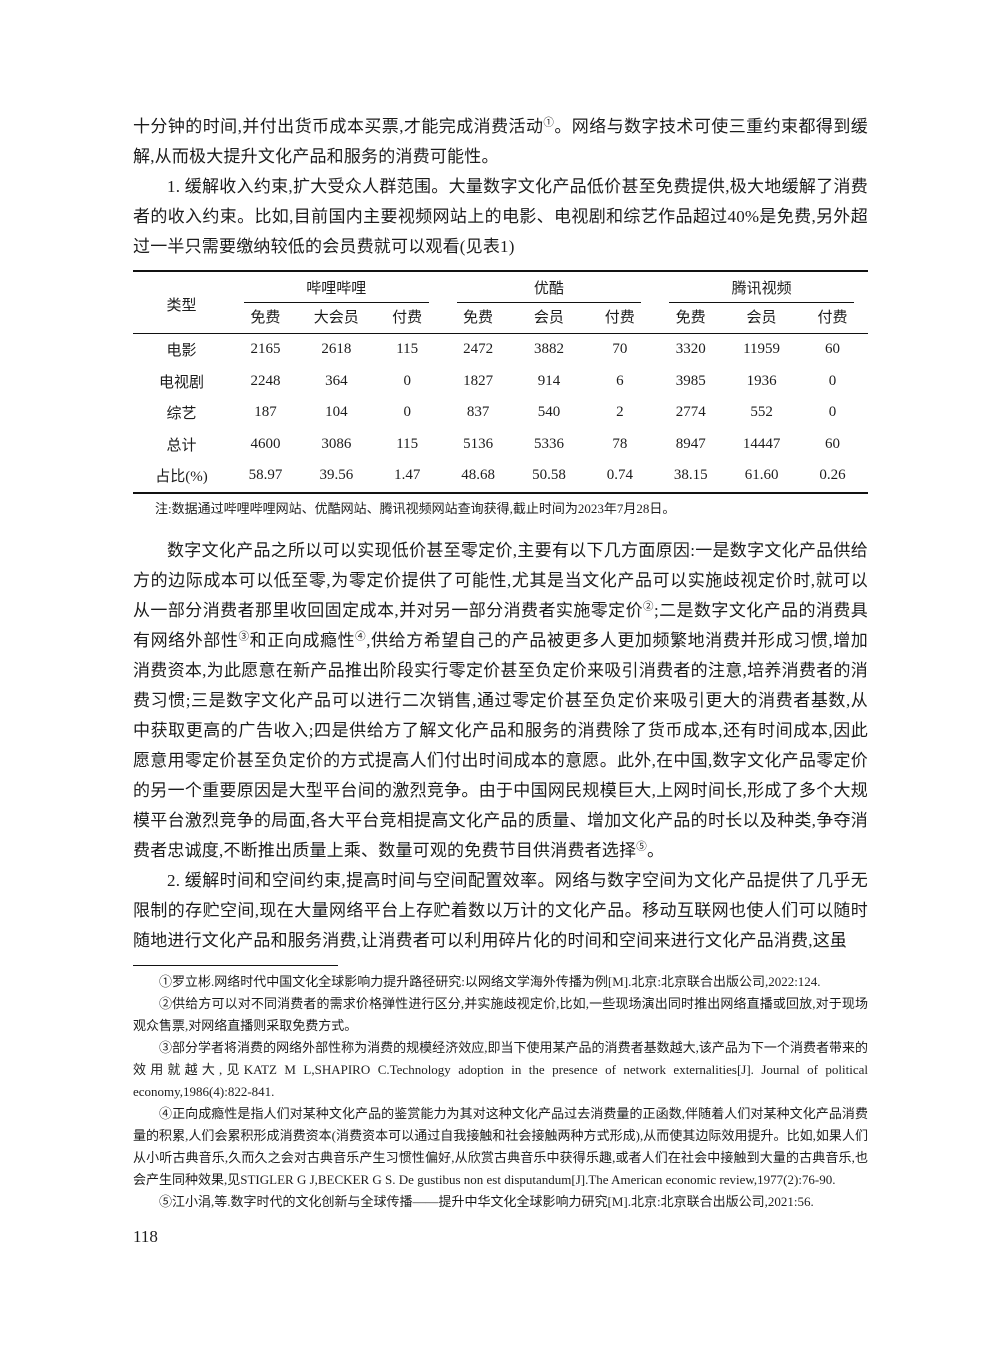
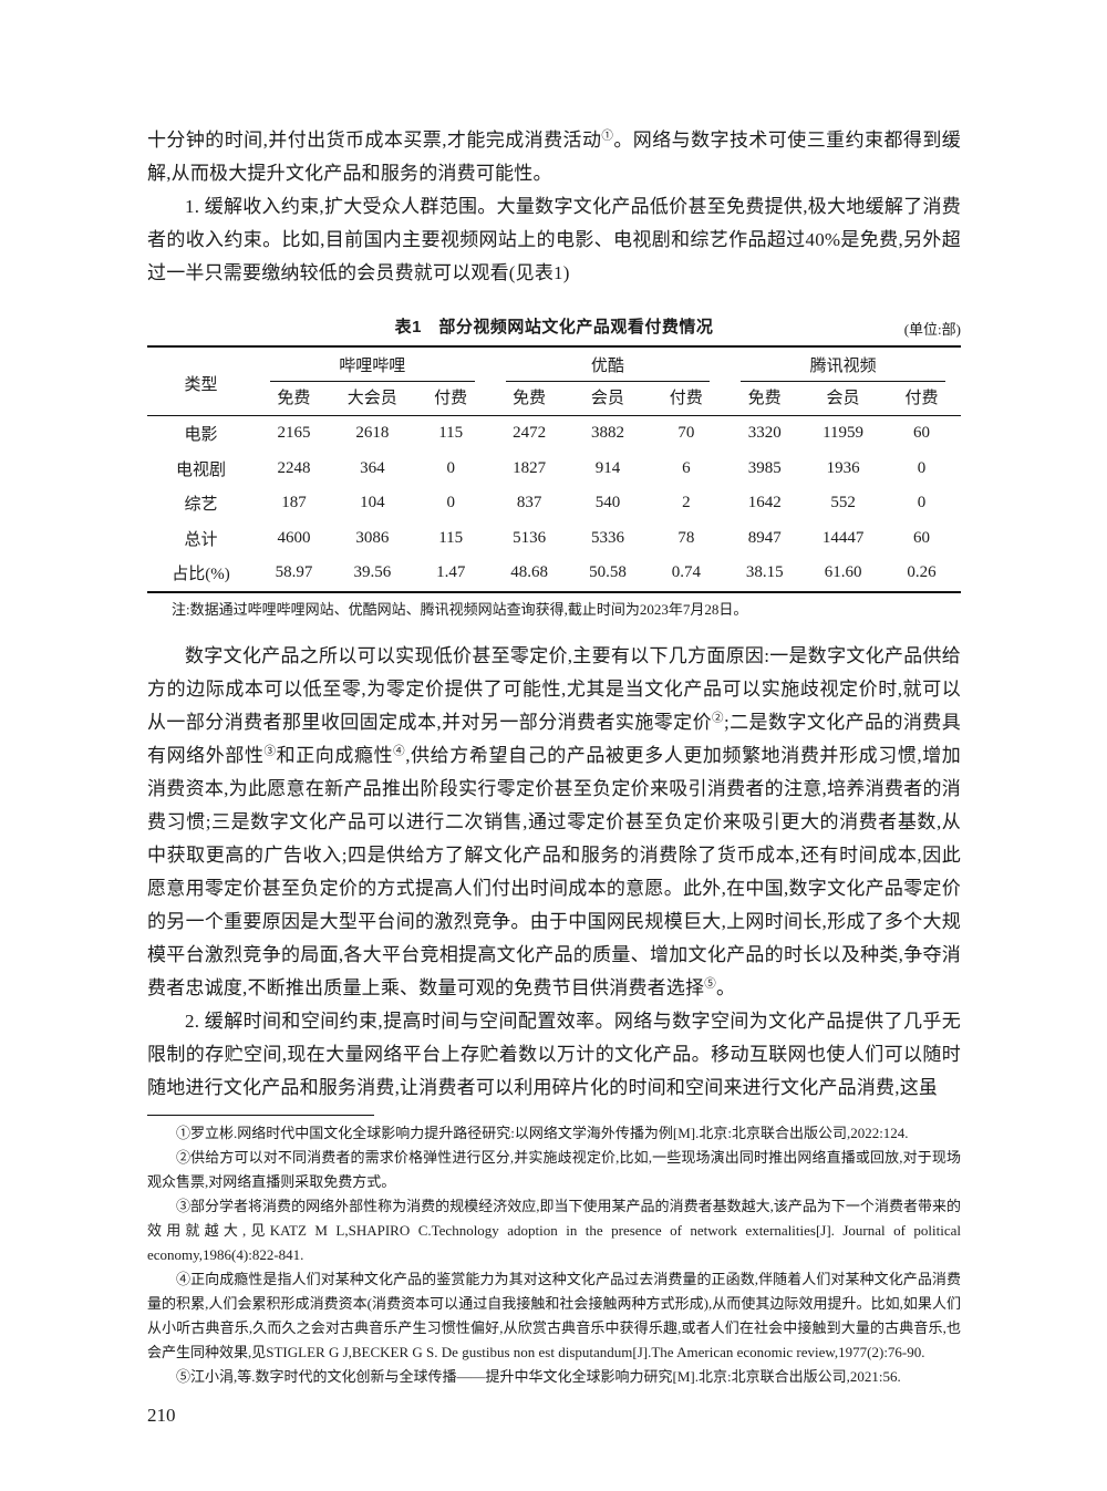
  十分钟的时间,并付出货币成本买票,才能完成消费活动①。网络与数字技术可使三重约束都得到缓解,从而极大提升文化产品和服务的消费可能性。
  1. 缓解收入约束,扩大受众人群范围。大量数字文化产品低价甚至免费提供,极大地缓解了消费者的收入约束。比如,目前国内主要视频网站上的电影、电视剧和综艺作品超过40%是免费,另外超过一半只需要缴纳较低的会员费就可以观看(见表1)
+ 表1 部分视频网站文化产品观看付费情况
+ (单位:部)
  类型	哔哩哔哩	优酷	腾讯视频
  免费	大会员	付费	免费	会员	付费	免费	会员	付费
  电影	2165	2618	115	2472	3882	70	3320	11959	60
  电视剧	2248	364	0	1827	914	6	3985	1936	0
- 综艺	187	104	0	837	540	2	2774	552	0
+ 综艺	187	104	0	837	540	2	1642	552	0
  总计	4600	3086	115	5136	5336	78	8947	14447	60
  占比(%)	58.97	39.56	1.47	48.68	50.58	0.74	38.15	61.60	0.26
  注:数据通过哔哩哔哩网站、优酷网站、腾讯视频网站查询获得,截止时间为2023年7月28日。
  数字文化产品之所以可以实现低价甚至零定价,主要有以下几方面原因:一是数字文化产品供给方的边际成本可以低至零,为零定价提供了可能性,尤其是当文化产品可以实施歧视定价时,就可以从一部分消费者那里收回固定成本,并对另一部分消费者实施零定价②;二是数字文化产品的消费具有网络外部性③和正向成瘾性④,供给方希望自己的产品被更多人更加频繁地消费并形成习惯,增加消费资本,为此愿意在新产品推出阶段实行零定价甚至负定价来吸引消费者的注意,培养消费者的消费习惯;三是数字文化产品可以进行二次销售,通过零定价甚至负定价来吸引更大的消费者基数,从中获取更高的广告收入;四是供给方了解文化产品和服务的消费除了货币成本,还有时间成本,因此愿意用零定价甚至负定价的方式提高人们付出时间成本的意愿。此外,在中国,数字文化产品零定价的另一个重要原因是大型平台间的激烈竞争。由于中国网民规模巨大,上网时间长,形成了多个大规模平台激烈竞争的局面,各大平台竞相提高文化产品的质量、增加文化产品的时长以及种类,争夺消费者忠诚度,不断推出质量上乘、数量可观的免费节目供消费者选择⑤。
  2. 缓解时间和空间约束,提高时间与空间配置效率。网络与数字空间为文化产品提供了几乎无限制的存贮空间,现在大量网络平台上存贮着数以万计的文化产品。移动互联网也使人们可以随时随地进行文化产品和服务消费,让消费者可以利用碎片化的时间和空间来进行文化产品消费,这虽
  ①罗立彬.网络时代中国文化全球影响力提升路径研究:以网络文学海外传播为例[M].北京:北京联合出版公司,2022:124.
  ②供给方可以对不同消费者的需求价格弹性进行区分,并实施歧视定价,比如,一些现场演出同时推出网络直播或回放,对于现场观众售票,对网络直播则采取免费方式。
  ③部分学者将消费的网络外部性称为消费的规模经济效应,即当下使用某产品的消费者基数越大,该产品为下一个消费者带来的效用就越大,见KATZ M L,SHAPIRO C.Technology adoption in the presence of network externalities[J]. Journal of political economy,1986(4):822-841.
  ④正向成瘾性是指人们对某种文化产品的鉴赏能力为其对这种文化产品过去消费量的正函数,伴随着人们对某种文化产品消费量的积累,人们会累积形成消费资本(消费资本可以通过自我接触和社会接触两种方式形成),从而使其边际效用提升。比如,如果人们从小听古典音乐,久而久之会对古典音乐产生习惯性偏好,从欣赏古典音乐中获得乐趣,或者人们在社会中接触到大量的古典音乐,也会产生同种效果,见STIGLER G J,BECKER G S. De gustibus non est disputandum[J].The American economic review,1977(2):76-90.
  ⑤江小涓,等.数字时代的文化创新与全球传播——提升中华文化全球影响力研究[M].北京:北京联合出版公司,2021:56.
- 118
+ 210
